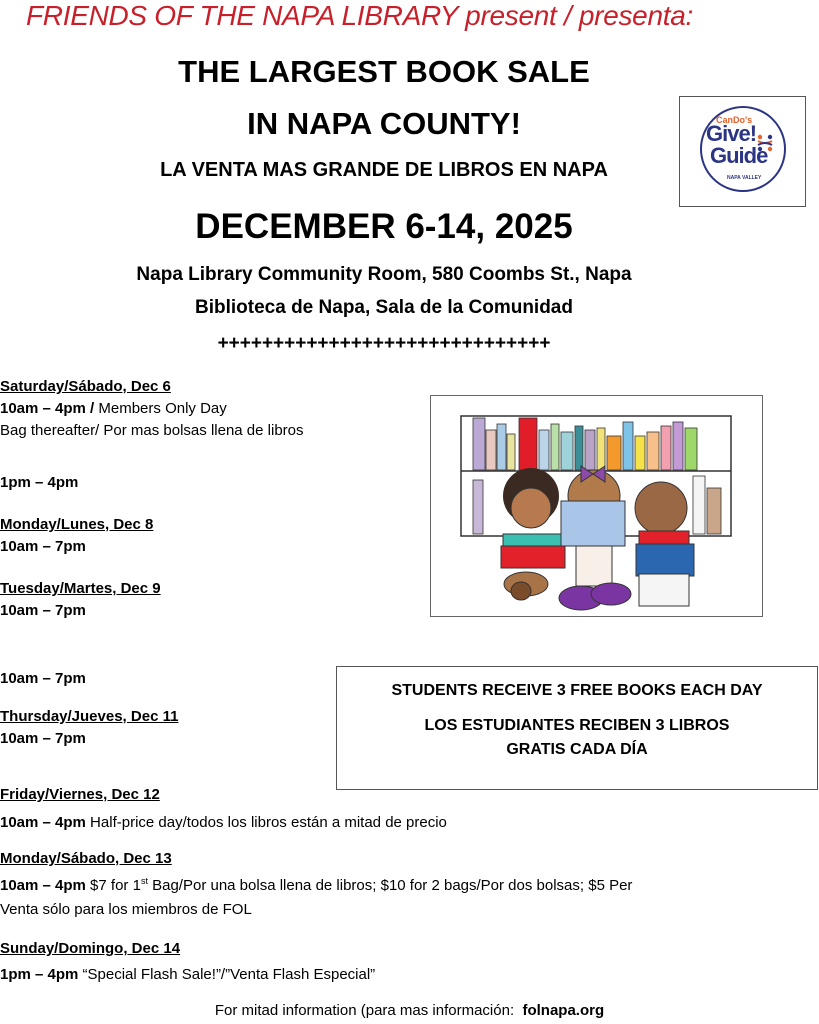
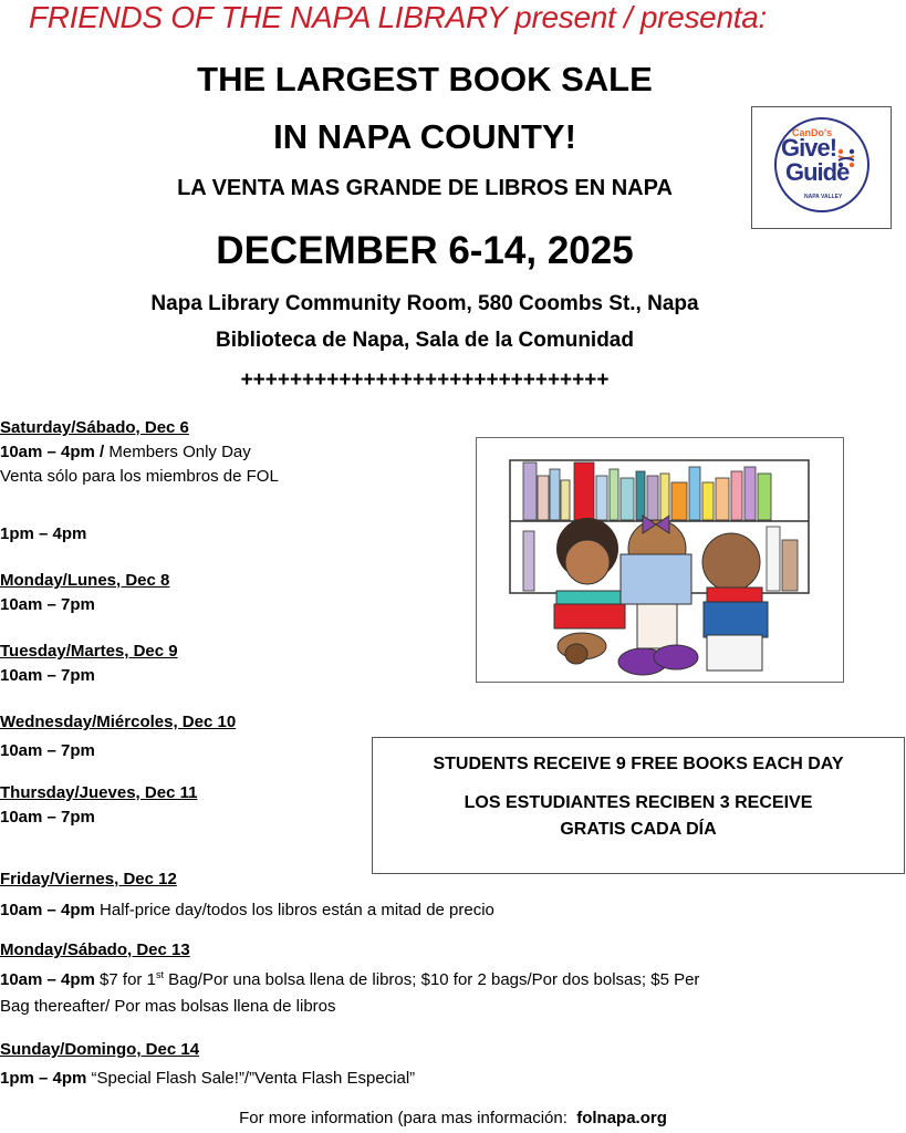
  FRIENDS OF THE NAPA LIBRARY present / presenta:
  THE LARGEST BOOK SALE
  IN NAPA COUNTY!
  LA VENTA MAS GRANDE DE LIBROS EN NAPA
  DECEMBER 6-14, 2025
  Napa Library Community Room, 580 Coombs St., Napa
  Biblioteca de Napa, Sala de la Comunidad
  ++++++++++++++++++++++++++++++
  CanDo's
  Give!
  Guide
  Saturday/Sábado, Dec 6
  10am – 4pm / Members Only Day
- Bag thereafter/ Por mas bolsas llena de libros
+ Venta sólo para los miembros de FOL
  1pm – 4pm
  Monday/Lunes, Dec 8
  10am – 7pm
  Tuesday/Martes, Dec 9
  10am – 7pm
+ Wednesday/Miércoles, Dec 10
  10am – 7pm
  Thursday/Jueves, Dec 11
  10am – 7pm
  Friday/Viernes, Dec 12
  10am – 4pm Half-price day/todos los libros están a mitad de precio
  Monday/Sábado, Dec 13
  10am – 4pm $7 for 1st Bag/Por una bolsa llena de libros; $10 for 2 bags/Por dos bolsas; $5 Per
- Venta sólo para los miembros de FOL
+ Bag thereafter/ Por mas bolsas llena de libros
  Sunday/Domingo, Dec 14
  1pm – 4pm “Special Flash Sale!”/”Venta Flash Especial”
- STUDENTS RECEIVE 3 FREE BOOKS EACH DAY
+ STUDENTS RECEIVE 9 FREE BOOKS EACH DAY
- LOS ESTUDIANTES RECIBEN 3 LIBROS
+ LOS ESTUDIANTES RECIBEN 3 RECEIVE
  GRATIS CADA DÍA
- For mitad information (para mas información: folnapa.org
+ For more information (para mas información: folnapa.org
